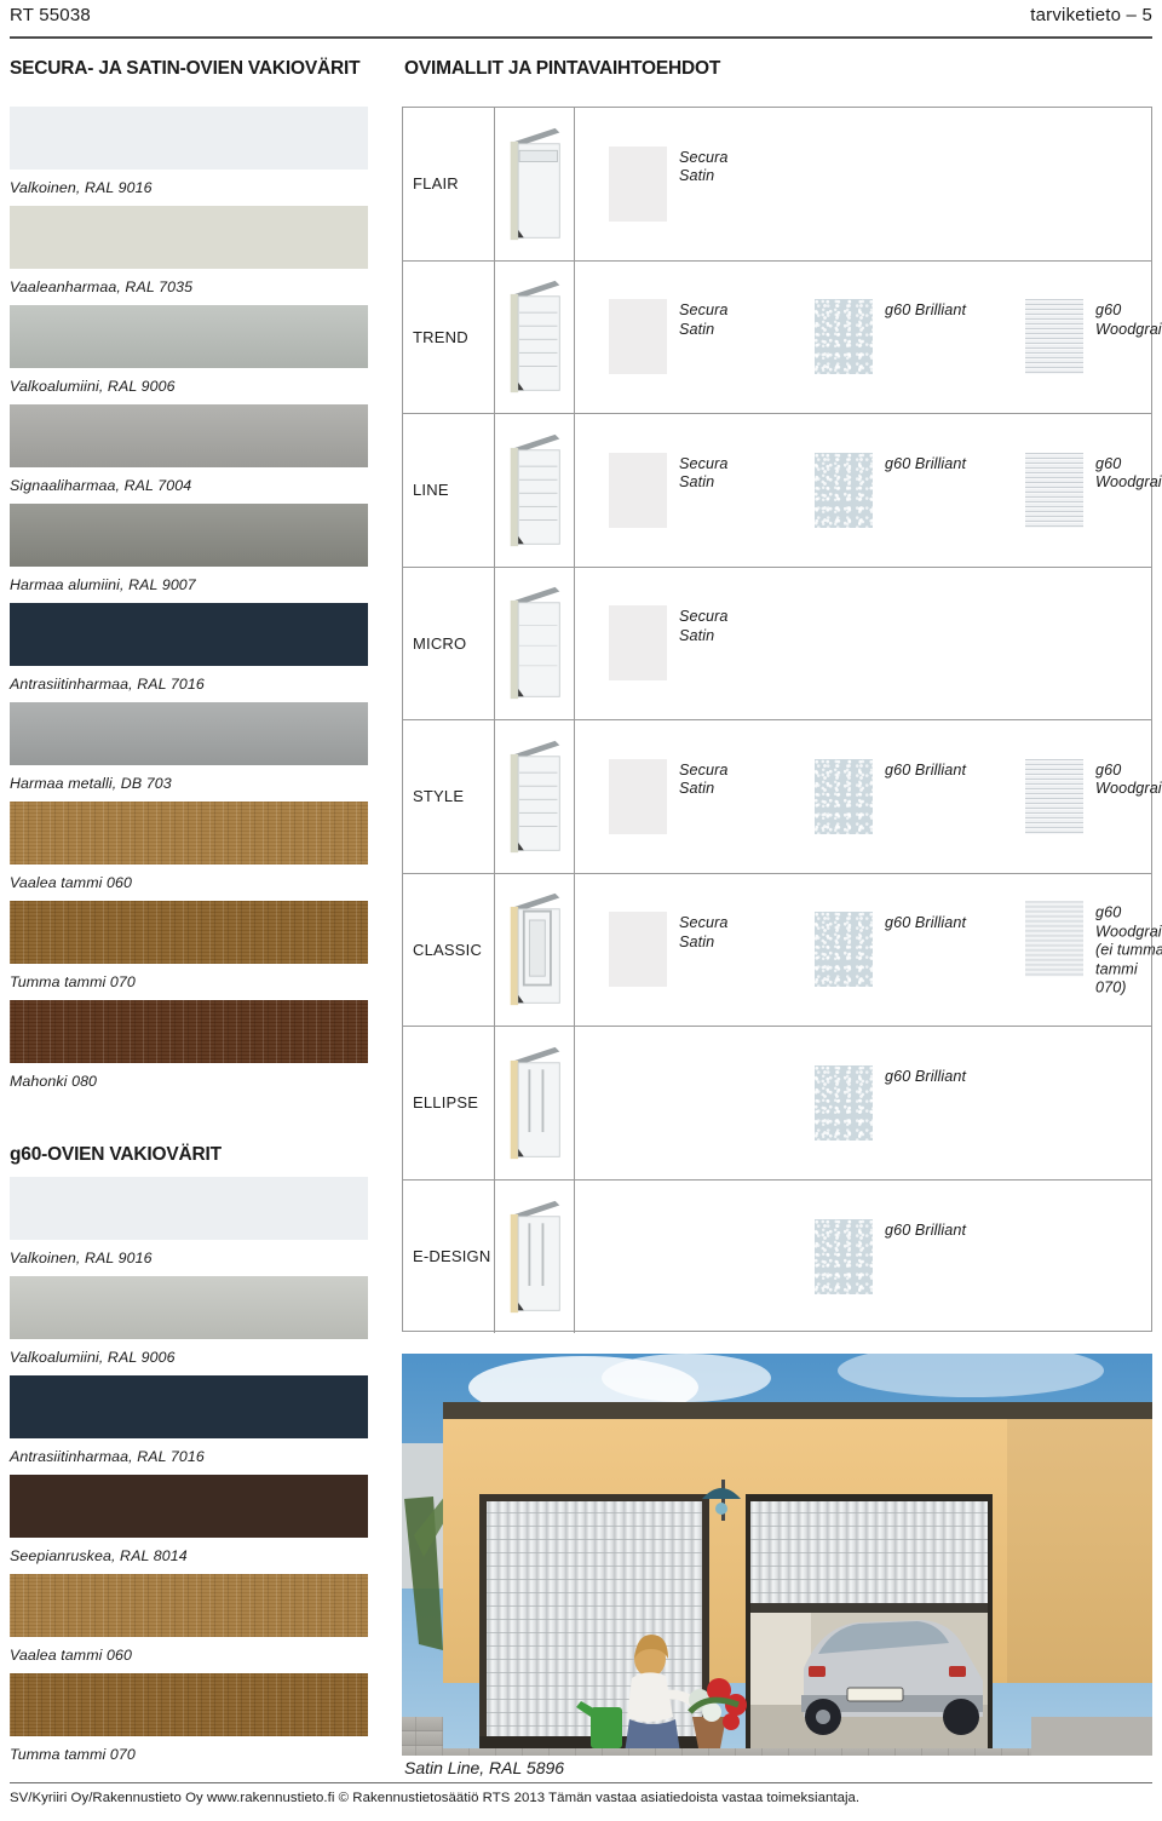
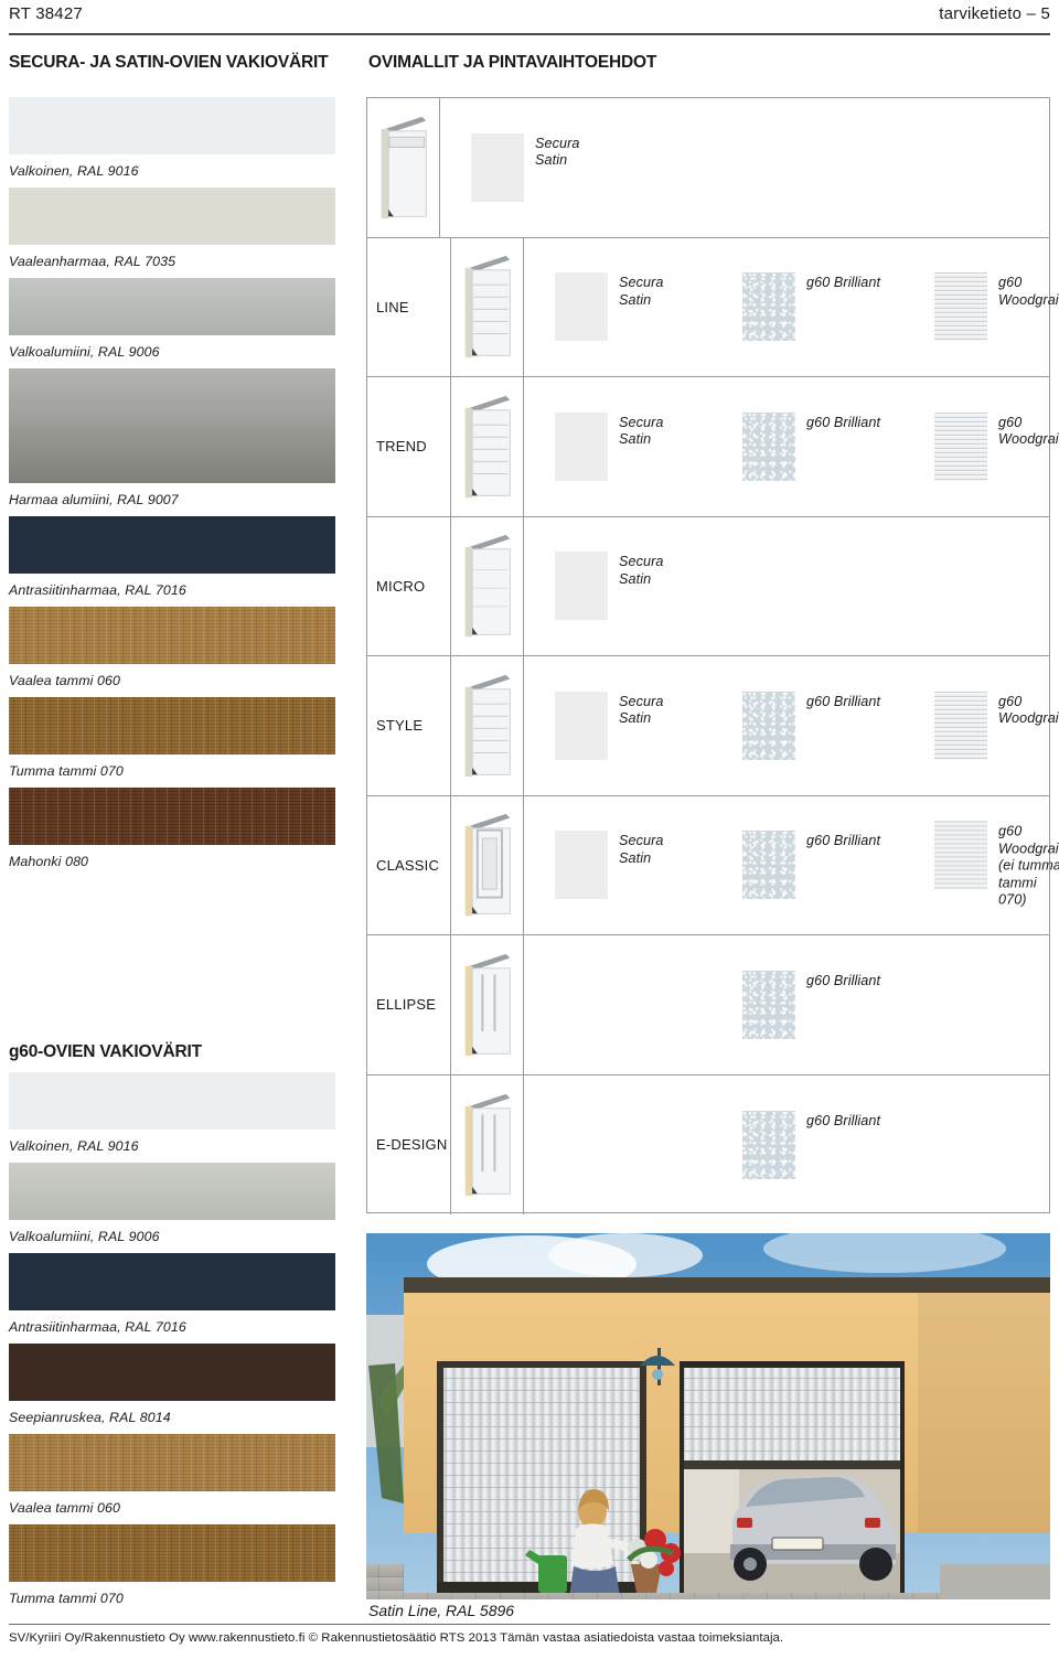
- RT 55038
+ RT 38427
  tarviketieto – 5
  SECURA- JA SATIN-OVIEN VAKIOVÄRIT
  OVIMALLIT JA PINTAVAIHTOEHDOT
  g60-OVIEN VAKIOVÄRIT
  Valkoinen, RAL 9016
  Vaaleanharmaa, RAL 7035
  Valkoalumiini, RAL 9006
- Signaaliharmaa, RAL 7004
  Harmaa alumiini, RAL 9007
  Antrasiitinharmaa, RAL 7016
- Harmaa metalli, DB 703
  Vaalea tammi 060
  Tumma tammi 070
  Mahonki 080
  Valkoinen, RAL 9016
  Valkoalumiini, RAL 9006
  Antrasiitinharmaa, RAL 7016
  Seepianruskea, RAL 8014
  Vaalea tammi 060
  Tumma tammi 070
- FLAIR
  Secura
  Satin
- TREND
+ LINE
  Secura
  Satin
  g60 Brilliant
  g60
  Woodgrai
- LINE
+ TREND
  Secura
  Satin
  g60 Brilliant
  g60
  Woodgrai
  MICRO
  Secura
  Satin
  STYLE
  Secura
  Satin
  g60 Brilliant
  g60
  Woodgrai
  CLASSIC
  Secura
  Satin
  g60 Brilliant
  g60
  Woodgrai
  (ei tumma
  tammi 070)
  ELLIPSE
  g60 Brilliant
  E-DESIGN
  g60 Brilliant
  Satin Line, RAL 5896
  SV/Kyriiri Oy/Rakennustieto Oy www.rakennustieto.fi © Rakennustietosäätiö RTS 2013 Tämän vastaa asiatiedoista vastaa toimeksiantaja.
